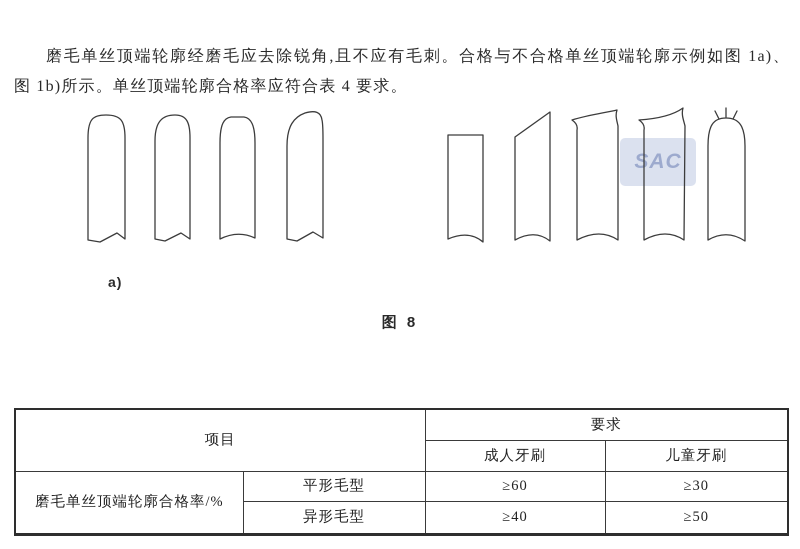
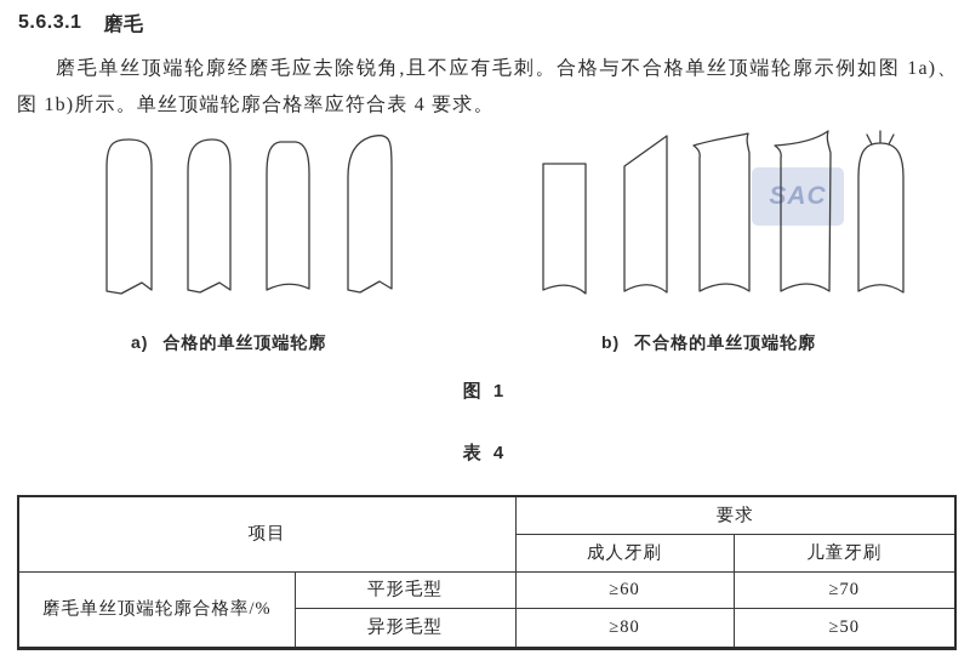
+ 5.6.3.1
+ 磨毛
  磨毛单丝顶端轮廓经磨毛应去除锐角,且不应有毛刺。合格与不合格单丝顶端轮廓示例如图 1a)、
  图 1b)所示。单丝顶端轮廓合格率应符合表 4 要求。
  SAC
  a)
+ 合格的单丝顶端轮廓
+ b)
+ 不合格的单丝顶端轮廓
- 图 8
+ 图 1
+ 表 4
  项目	要求
  成人牙刷	儿童牙刷
- 磨毛单丝顶端轮廓合格率/%	平形毛型	≥60	≥30
+ 磨毛单丝顶端轮廓合格率/%	平形毛型	≥60	≥70
- 异形毛型	≥40	≥50
+ 异形毛型	≥80	≥50
